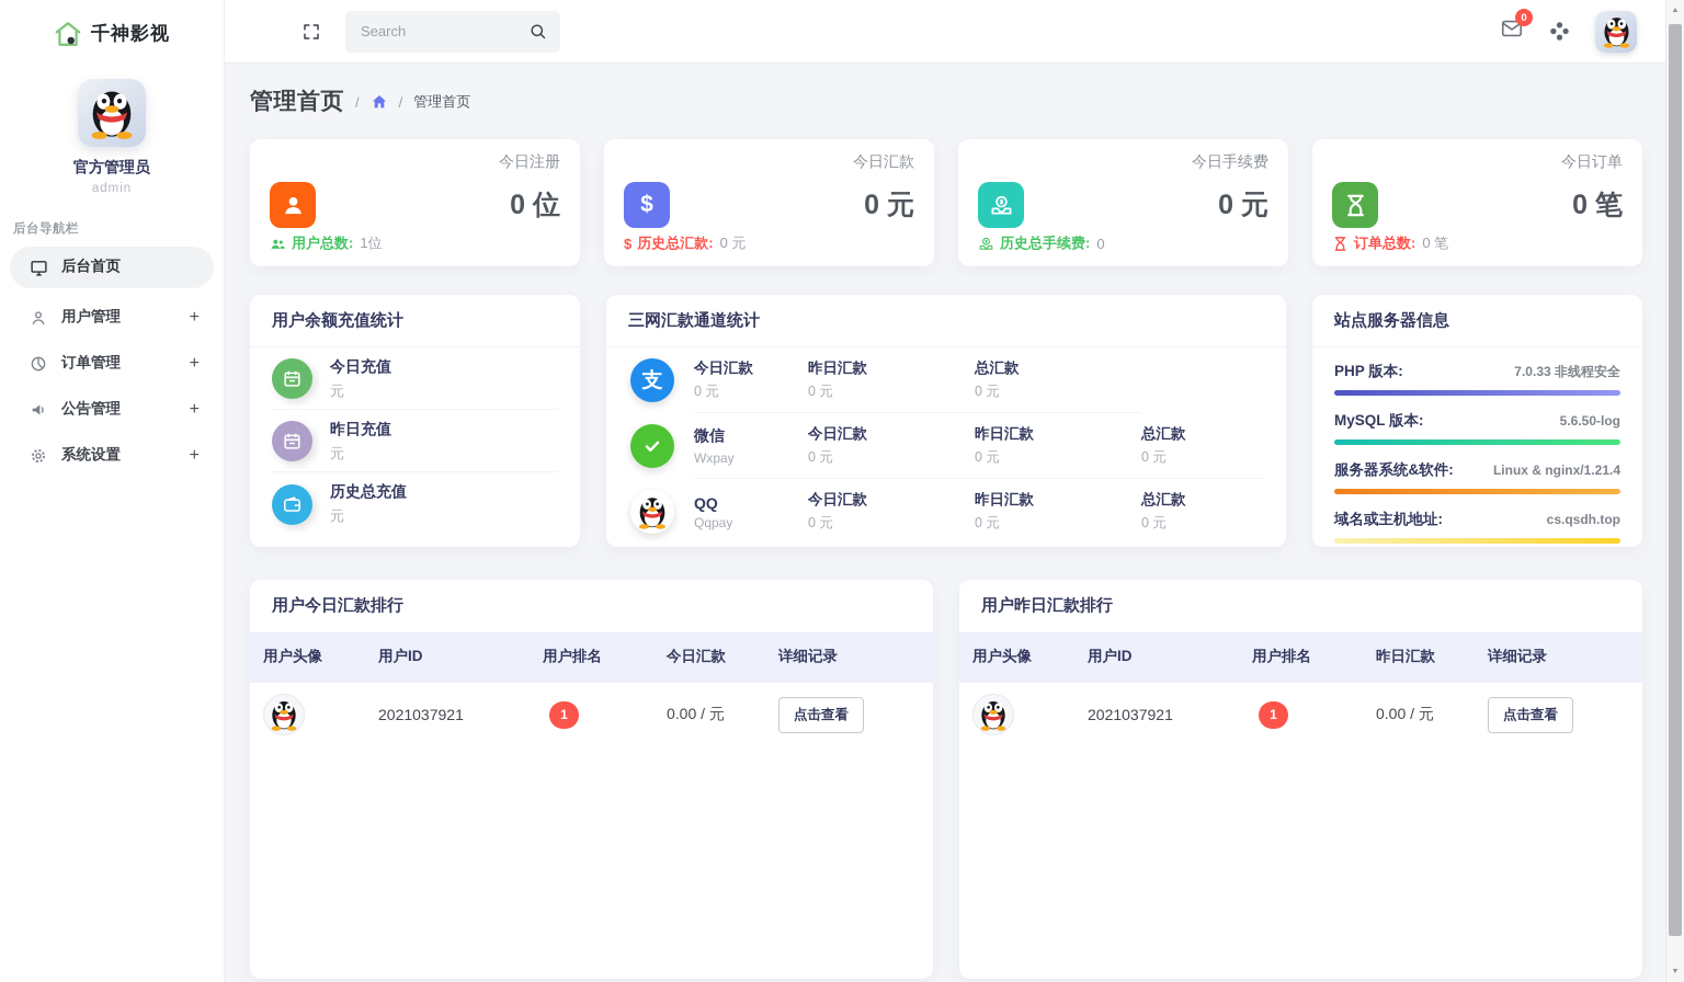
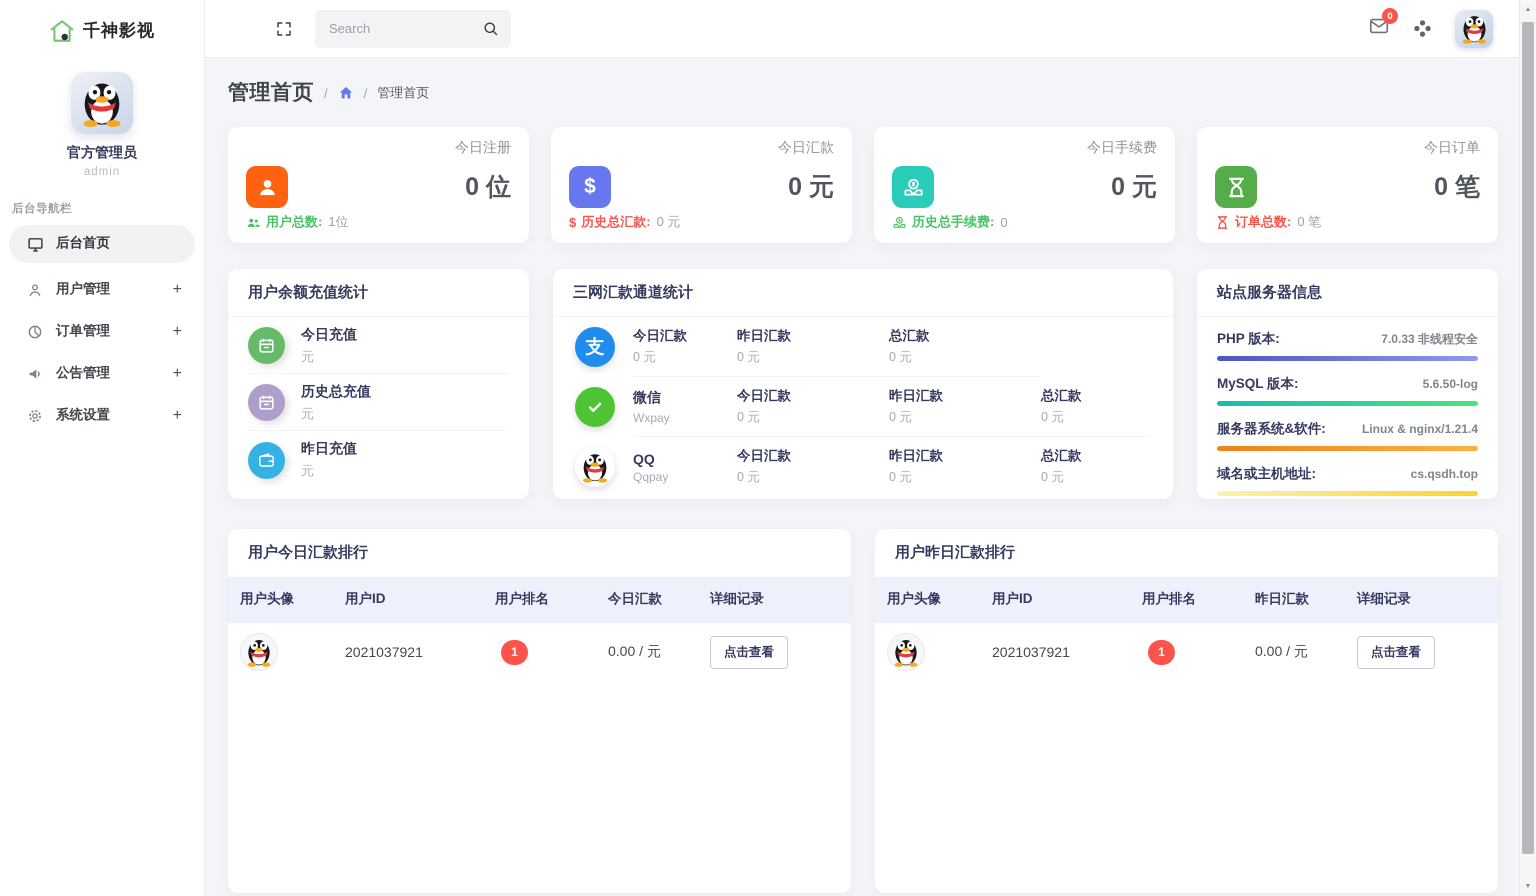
  千神影视
  官方管理员
  admin
  后台导航栏
  后台首页
  用户管理
  +
  订单管理
  +
  公告管理
  +
  系统设置
  +
  Search
  0
  管理首页
  /
  /
  管理首页
  今日注册
  0 位
  用户总数:
  1位
  今日汇款
  $
  0 元
  $
  历史总汇款:
  0 元
  今日手续费
  0 元
  历史总手续费:
  0
  今日订单
  0 笔
  订单总数:
  0 笔
  用户余额充值统计
  今日充值
  元
- 昨日充值
+ 历史总充值
  元
- 历史总充值
+ 昨日充值
  元
  三网汇款通道统计
  支
  今日汇款
  0 元
  昨日汇款
  0 元
  总汇款
  0 元
  微信
  Wxpay
  今日汇款
  0 元
  昨日汇款
  0 元
  总汇款
  0 元
  QQ
  Qqpay
  今日汇款
  0 元
  昨日汇款
  0 元
  总汇款
  0 元
  站点服务器信息
  PHP 版本:
  7.0.33 非线程安全
  MySQL 版本:
  5.6.50-log
  服务器系统&软件:
  Linux & nginx/1.21.4
  域名或主机地址:
  cs.qsdh.top
  用户今日汇款排行
  用户头像
  用户ID
  用户排名
  今日汇款
  详细记录
  2021037921
  1
  0.00 / 元
  点击查看
  用户昨日汇款排行
  用户头像
  用户ID
  用户排名
  昨日汇款
  详细记录
  2021037921
  1
  0.00 / 元
  点击查看
